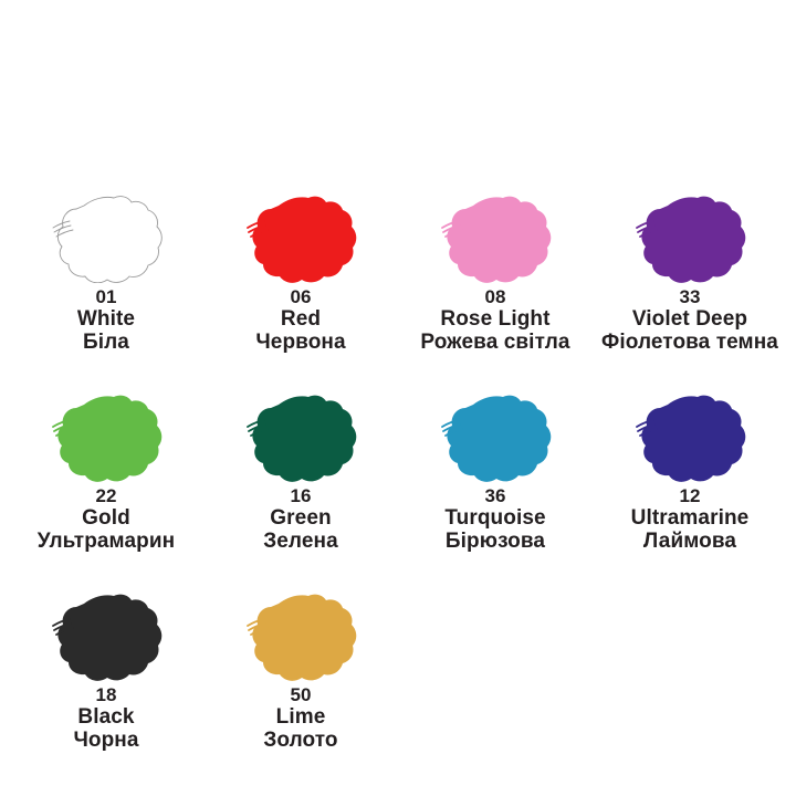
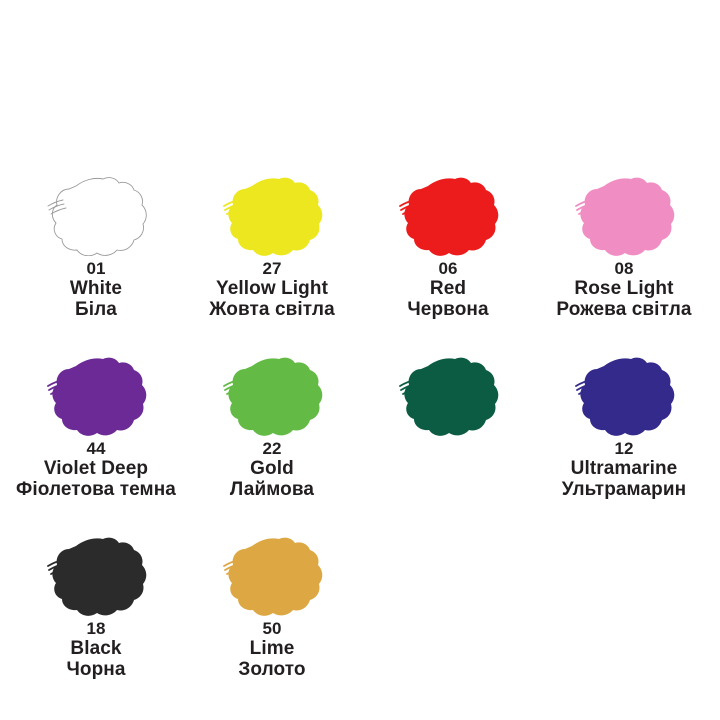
  01
  White
  Біла
+ 27
+ Yellow Light
+ Жовта світла
  06
  Red
  Червона
  08
  Rose Light
  Рожева світла
- 33
+ 44
  Violet Deep
  Фіолетова темна
  22
  Gold
- Ультрамарин
+ Лаймова
- 16
- Green
- Зелена
- 36
- Turquoise
- Бірюзова
  12
  Ultramarine
- Лаймова
+ Ультрамарин
  18
  Black
  Чорна
  50
  Lime
  Золото
